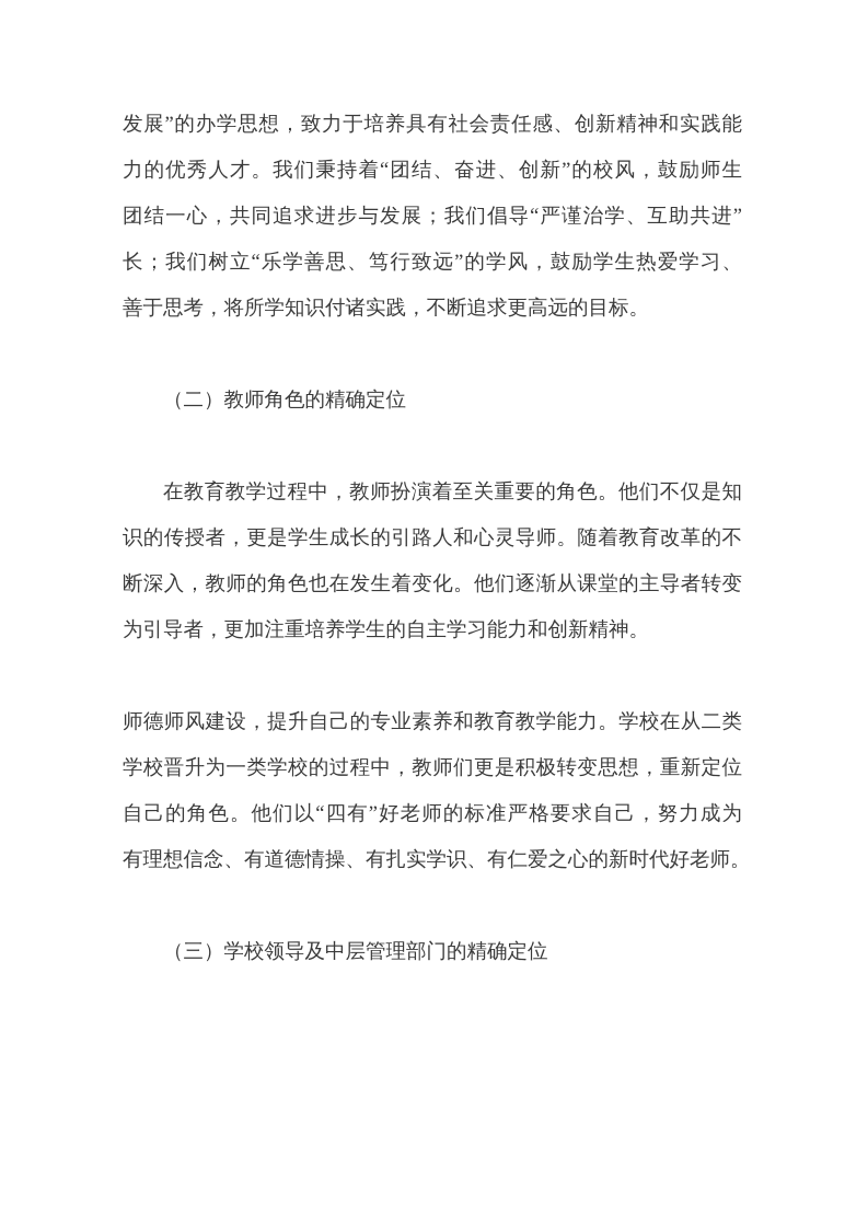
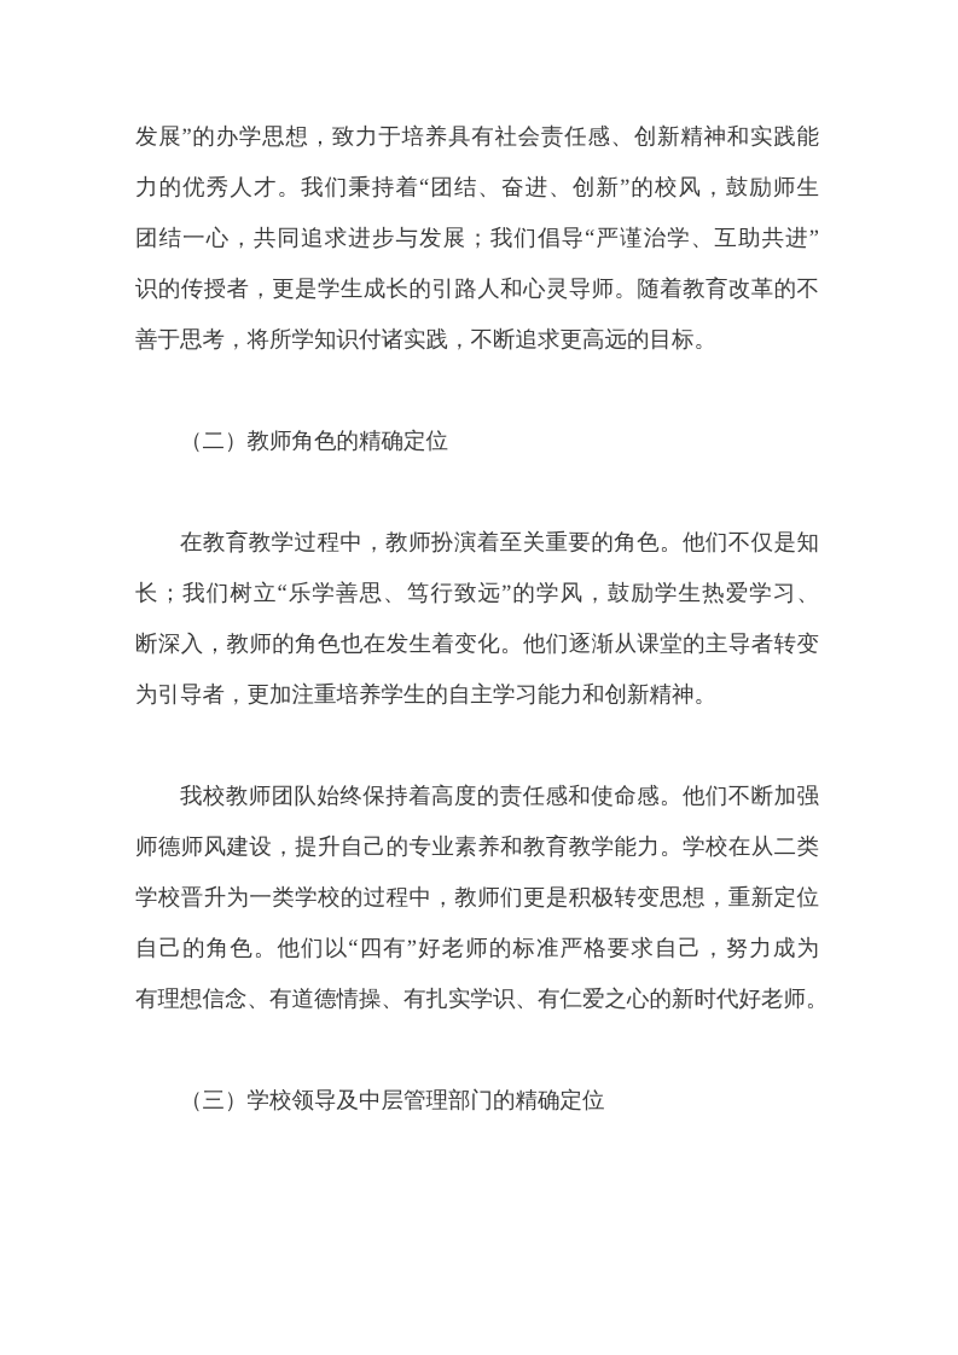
  发展”的办学思想，致力于培养具有社会责任感、创新精神和实践能
  力的优秀人才。我们秉持着“团结、奋进、创新”的校风，鼓励师生
  团结一心，共同追求进步与发展；我们倡导“严谨治学、互助共进”
- 长；我们树立“乐学善思、笃行致远”的学风，鼓励学生热爱学习、
+ 识的传授者，更是学生成长的引路人和心灵导师。随着教育改革的不
  善于思考，将所学知识付诸实践，不断追求更高远的目标。
  （二）教师角色的精确定位
  在教育教学过程中，教师扮演着至关重要的角色。他们不仅是知
- 识的传授者，更是学生成长的引路人和心灵导师。随着教育改革的不
+ 长；我们树立“乐学善思、笃行致远”的学风，鼓励学生热爱学习、
  断深入，教师的角色也在发生着变化。他们逐渐从课堂的主导者转变
  为引导者，更加注重培养学生的自主学习能力和创新精神。
+ 我校教师团队始终保持着高度的责任感和使命感。他们不断加强
  师德师风建设，提升自己的专业素养和教育教学能力。学校在从二类
  学校晋升为一类学校的过程中，教师们更是积极转变思想，重新定位
  自己的角色。他们以“四有”好老师的标准严格要求自己，努力成为
  有理想信念、有道德情操、有扎实学识、有仁爱之心的新时代好老师。
  （三）学校领导及中层管理部门的精确定位
